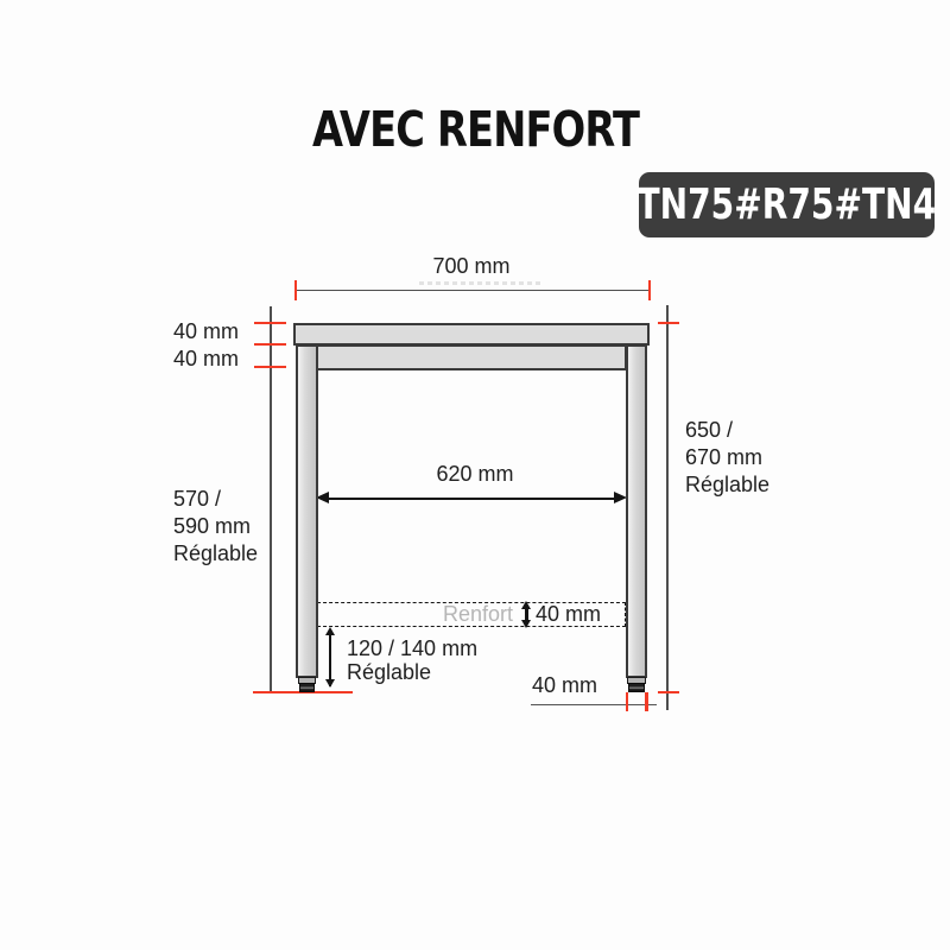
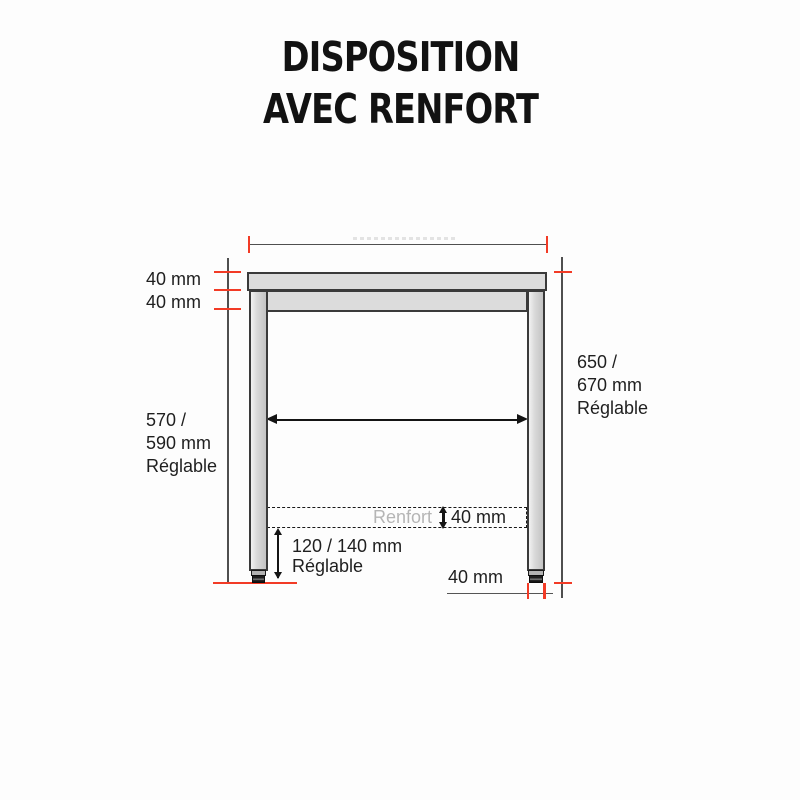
+ DISPOSITION
  AVEC RENFORT
- TN75#R75#TN4
- 700 mm
  40 mm
  40 mm
  570 /
  590 mm
  Réglable
  650 /
  670 mm
  Réglable
- 620 mm
  Renfort
  40 mm
  120 / 140 mm
  Réglable
  40 mm
